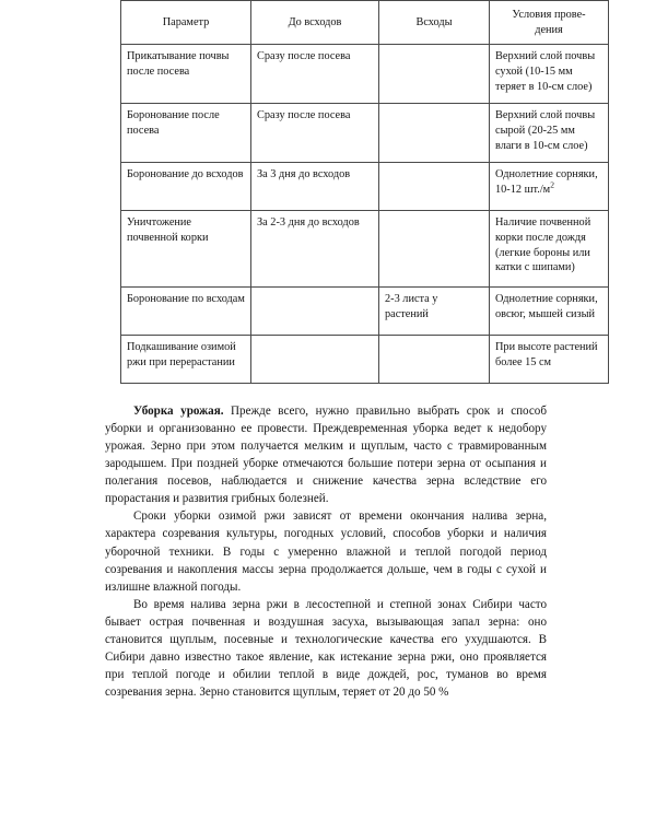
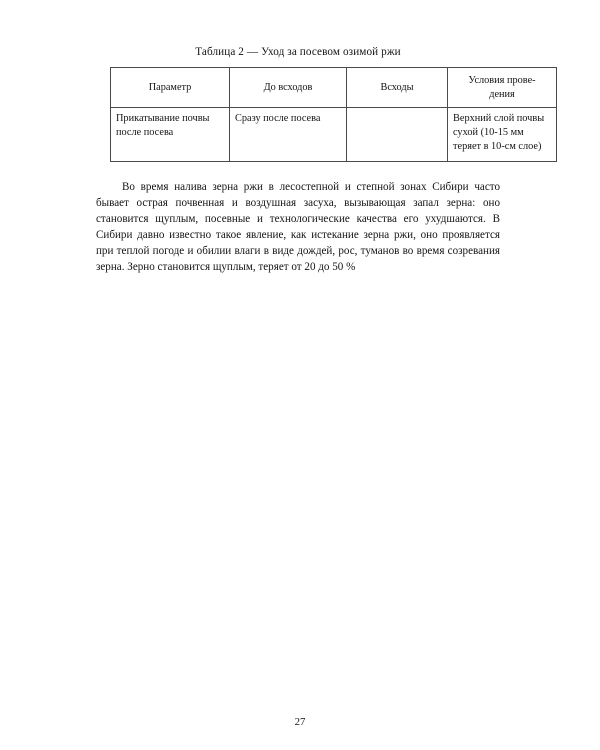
+ Таблица 2 — Уход за посевом озимой ржи
  Параметр	До всходов	Всходы	Условия прове- дения
  Прикатывание почвы после посева	Сразу после посева		Верхний слой почвы сухой (10-15 мм теряет в 10-см слое)
- Боронование после посева	Сразу после посева		Верхний слой почвы сырой (20-25 мм влаги в 10-см слое)
- Боронование до всходов	За 3 дня до всходов		Однолетние сорняки, 10-12 шт./м2
- Уничтожение почвенной корки	За 2-3 дня до всходов		Наличие почвенной корки после дождя (легкие бороны или катки с шипами)
- Боронование по всходам		2-3 листа у растений	Однолетние сорняки, овсюг, мышей сизый
- Подкашивание озимой ржи при перерастании			При высоте растений более 15 см
- Уборка урожая. Прежде всего, нужно правильно выбрать срок и способ уборки и организованно ее провести. Преждевременная уборка ведет к недобору урожая. Зерно при этом получается мелким и щуплым, часто с травмированным зародышем. При поздней уборке отмечаются большие потери зерна от осыпания и полегания посевов, наблюдается и снижение качества зерна вследствие его прорастания и развития грибных болезней.
- Сроки уборки озимой ржи зависят от времени окончания налива зерна, характера созревания культуры, погодных условий, способов уборки и наличия уборочной техники. В годы с умеренно влажной и теплой погодой период созревания и накопления массы зерна продолжается дольше, чем в годы с сухой и излишне влажной погоды.
- Во время налива зерна ржи в лесостепной и степной зонах Сибири часто бывает острая почвенная и воздушная засуха, вызывающая запал зерна: оно становится щуплым, посевные и технологические качества его ухудшаются. В Сибири давно известно такое явление, как истекание зерна ржи, оно проявляется при теплой погоде и обилии теплой в виде дождей, рос, туманов во время созревания зерна. Зерно становится щуплым, теряет от 20 до 50 %
+ Во время налива зерна ржи в лесостепной и степной зонах Сибири часто бывает острая почвенная и воздушная засуха, вызывающая запал зерна: оно становится щуплым, посевные и технологические качества его ухудшаются. В Сибири давно известно такое явление, как истекание зерна ржи, оно проявляется при теплой погоде и обилии влаги в виде дождей, рос, туманов во время созревания зерна. Зерно становится щуплым, теряет от 20 до 50 %
+ 27
